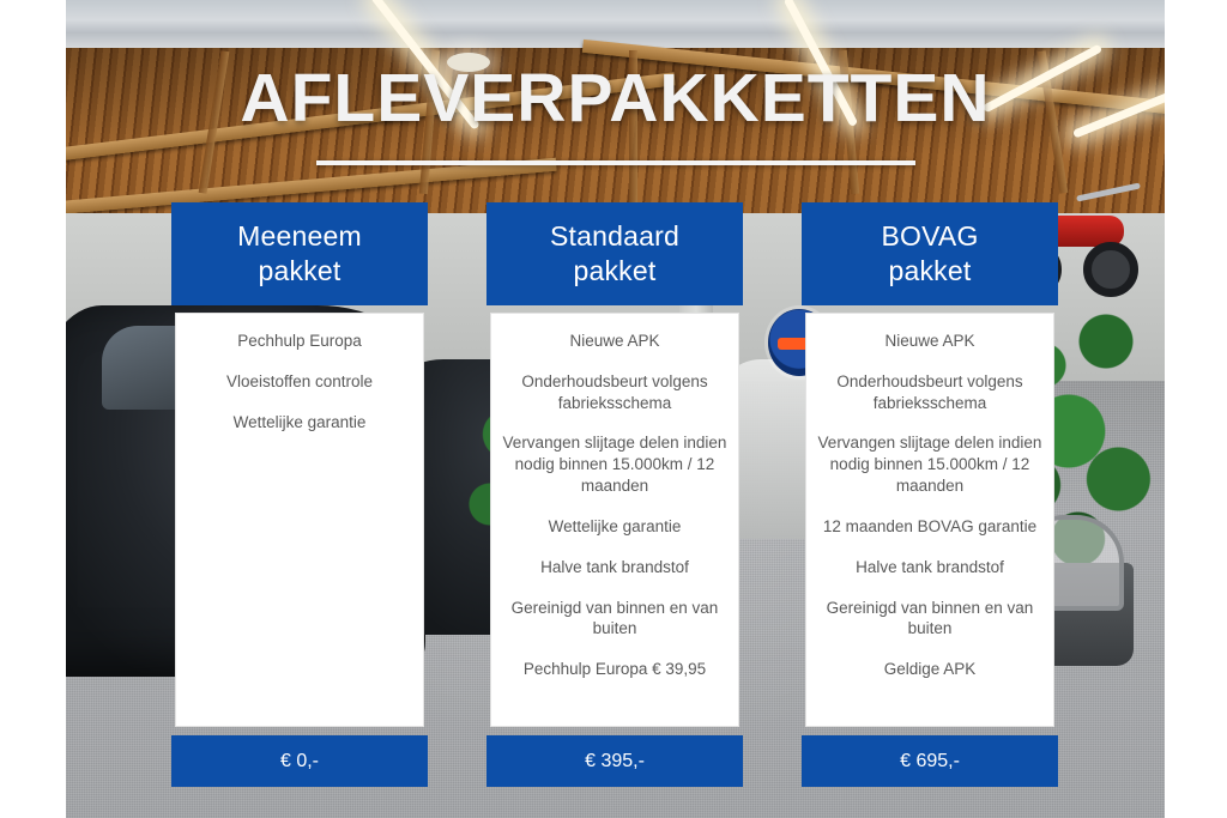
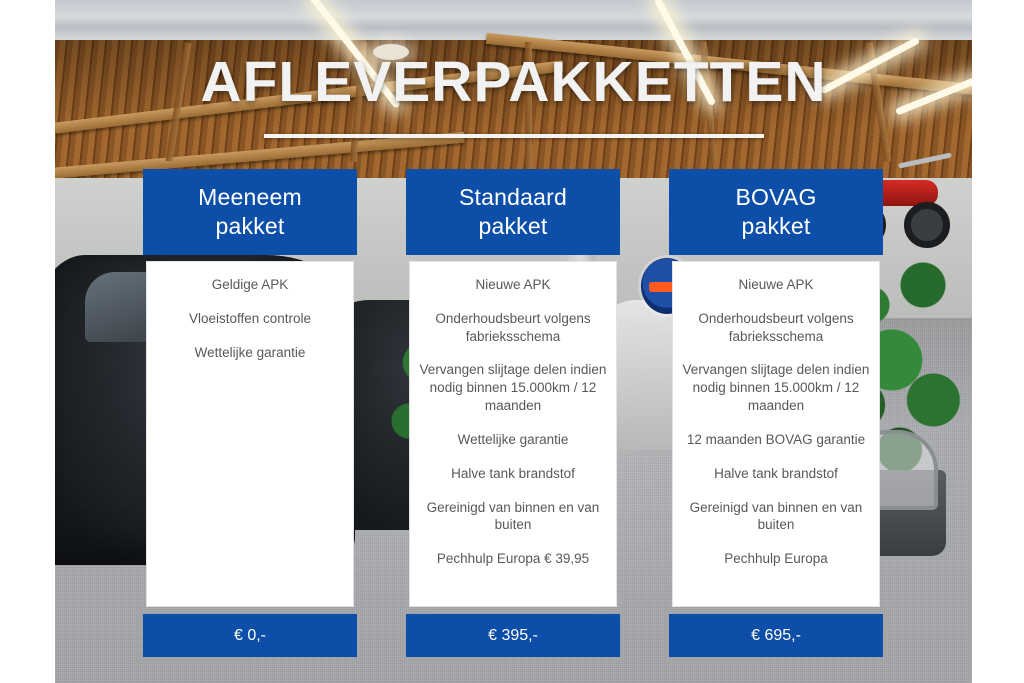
  AFLEVERPAKKETTEN
  Meeneem
  pakket
- Pechhulp Europa
+ Geldige APK
  Vloeistoffen controle
  Wettelijke garantie
  € 0,-
  Standaard
  pakket
  Nieuwe APK
  Onderhoudsbeurt volgens fabrieksschema
  Vervangen slijtage delen indien nodig binnen 15.000km / 12 maanden
  Wettelijke garantie
  Halve tank brandstof
  Gereinigd van binnen en van buiten
  Pechhulp Europa € 39,95
  € 395,-
  BOVAG
  pakket
  Nieuwe APK
  Onderhoudsbeurt volgens fabrieksschema
  Vervangen slijtage delen indien nodig binnen 15.000km / 12 maanden
  12 maanden BOVAG garantie
  Halve tank brandstof
  Gereinigd van binnen en van buiten
- Geldige APK
+ Pechhulp Europa
  € 695,-
